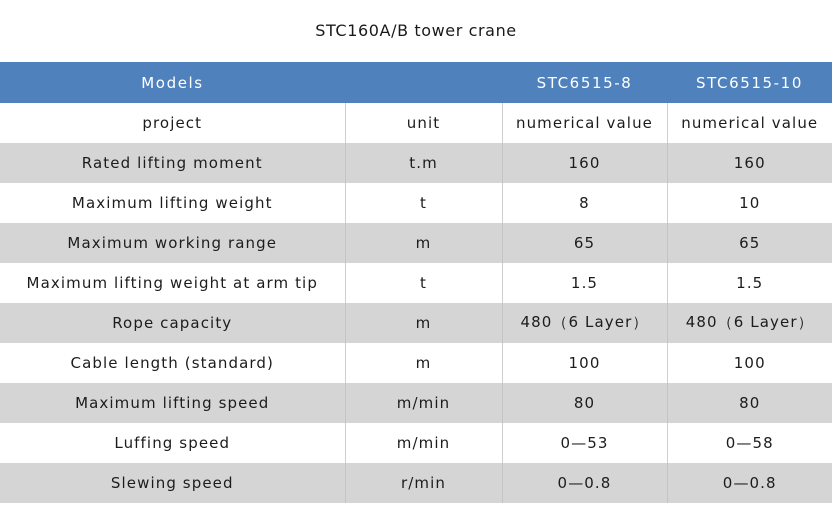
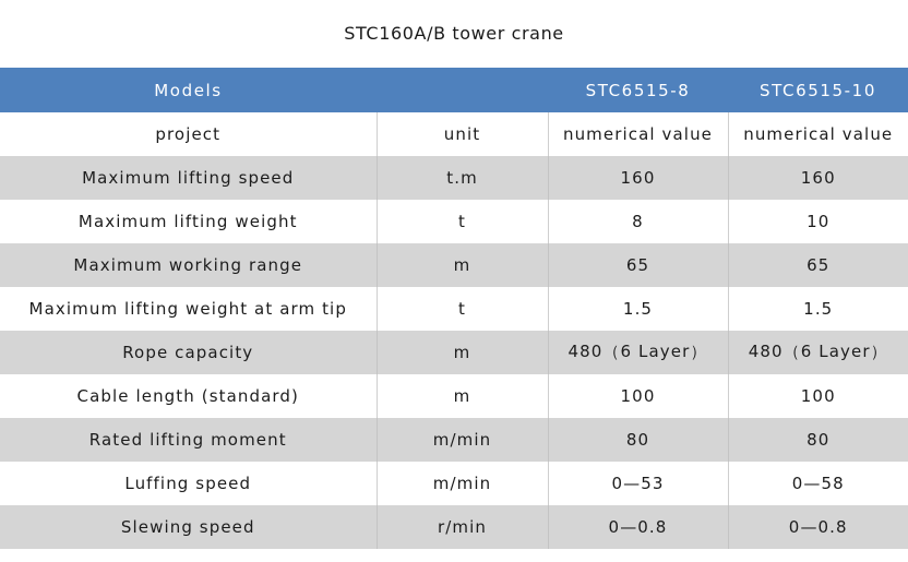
  STC160A/B tower crane
  Models		STC6515-8	STC6515-10
  project	unit	numerical value	numerical value
- Rated lifting moment	t.m	160	160
+ Maximum lifting speed	t.m	160	160
  Maximum lifting weight	t	8	10
  Maximum working range	m	65	65
  Maximum lifting weight at arm tip	t	1.5	1.5
  Rope capacity	m	480（6 Layer）	480（6 Layer）
  Cable length (standard)	m	100	100
- Maximum lifting speed	m/min	80	80
+ Rated lifting moment	m/min	80	80
  Luffing speed	m/min	0—53	0—58
  Slewing speed	r/min	0—0.8	0—0.8
